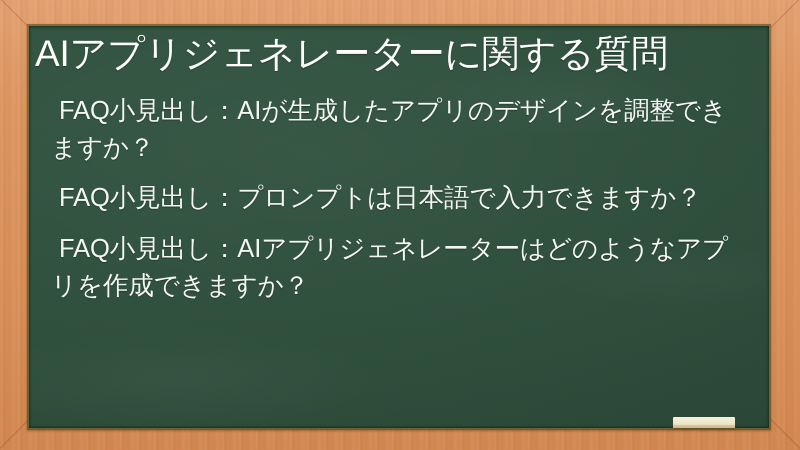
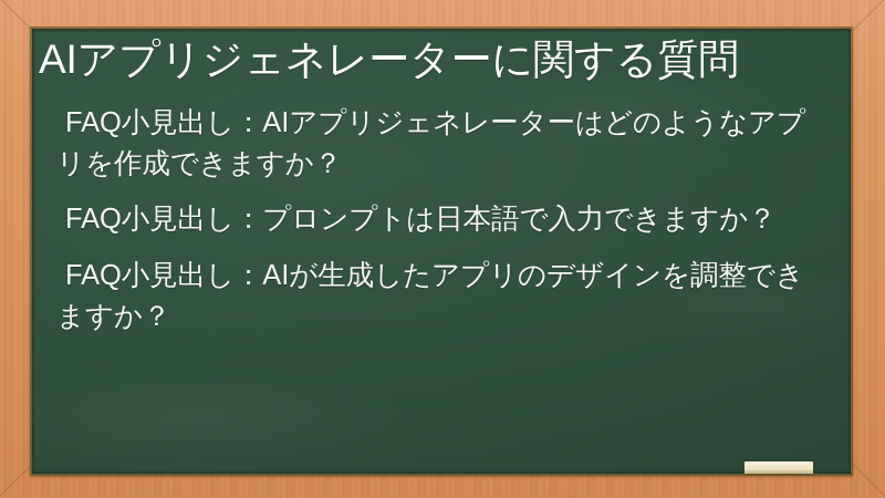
  AIアプリジェネレーターに関する質問
- FAQ小見出し：AIが生成したアプリのデザインを調整できますか？
+ FAQ小見出し：AIアプリジェネレーターはどのようなアプリを作成できますか？
  FAQ小見出し：プロンプトは日本語で入力できますか？
- FAQ小見出し：AIアプリジェネレーターはどのようなアプリを作成できますか？
+ FAQ小見出し：AIが生成したアプリのデザインを調整できますか？
